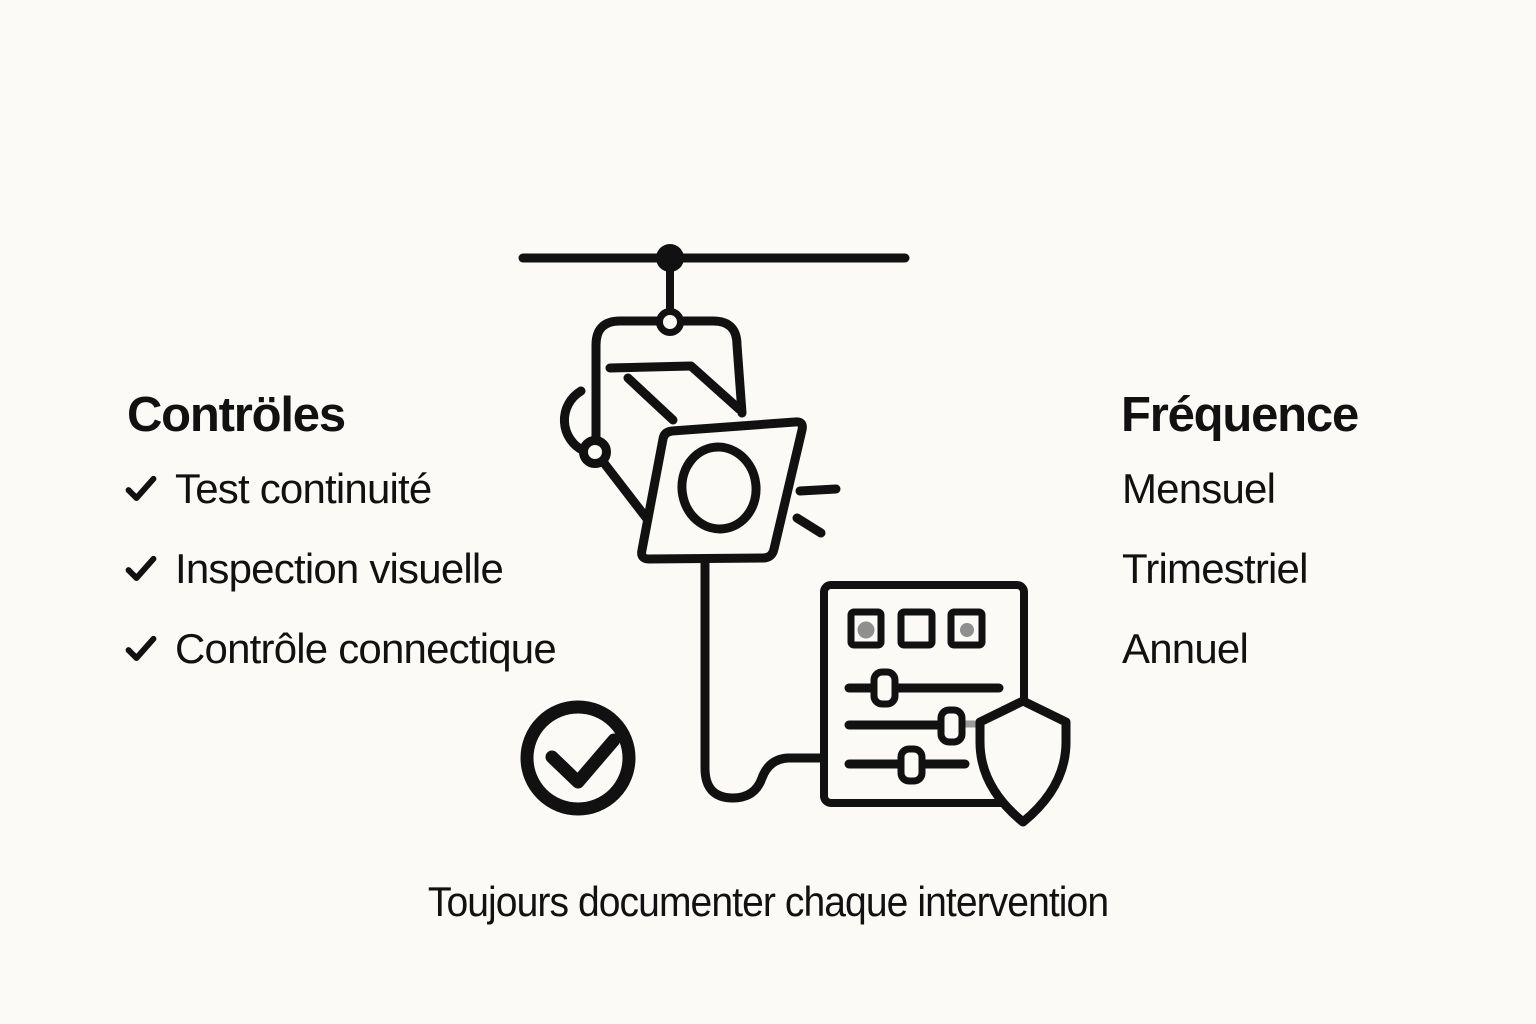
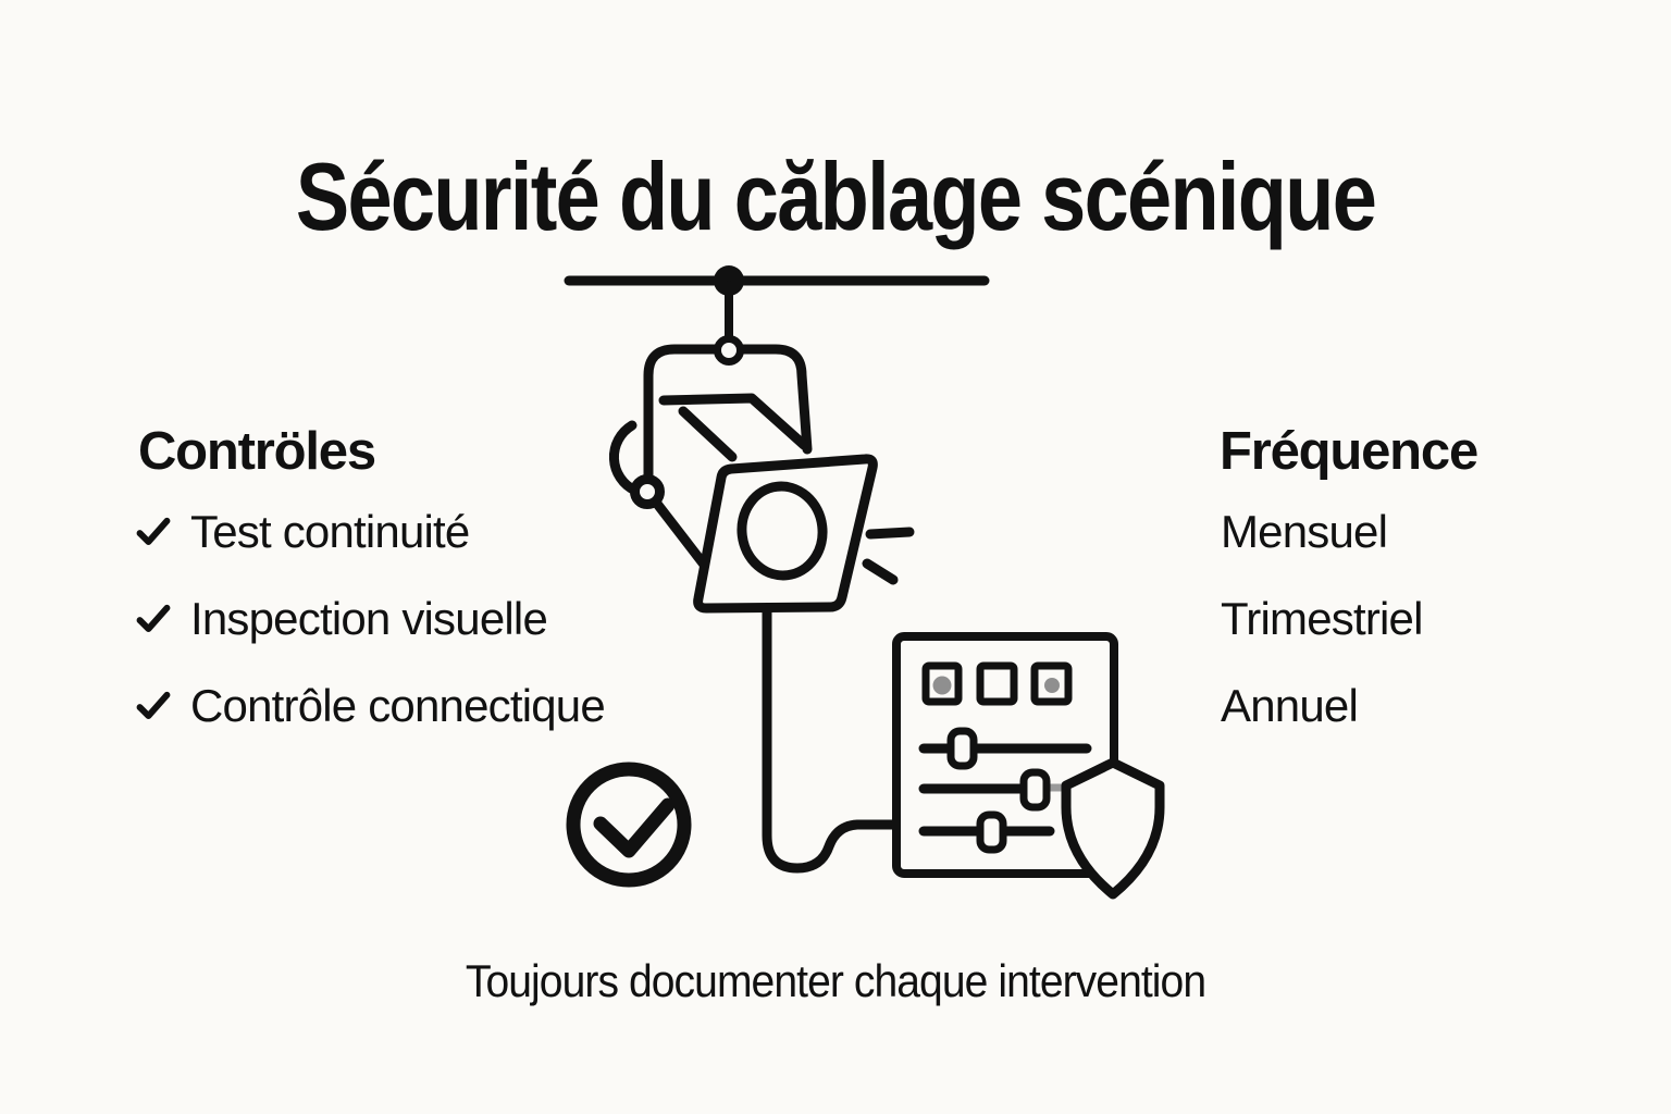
+ Sécurité du căblage scénique
  Contröles
  Test continuité
  Inspection visuelle
  Contrôle connectique
  Fréquence
  Mensuel
  Trimestriel
  Annuel
  Toujours documenter chaque intervention
